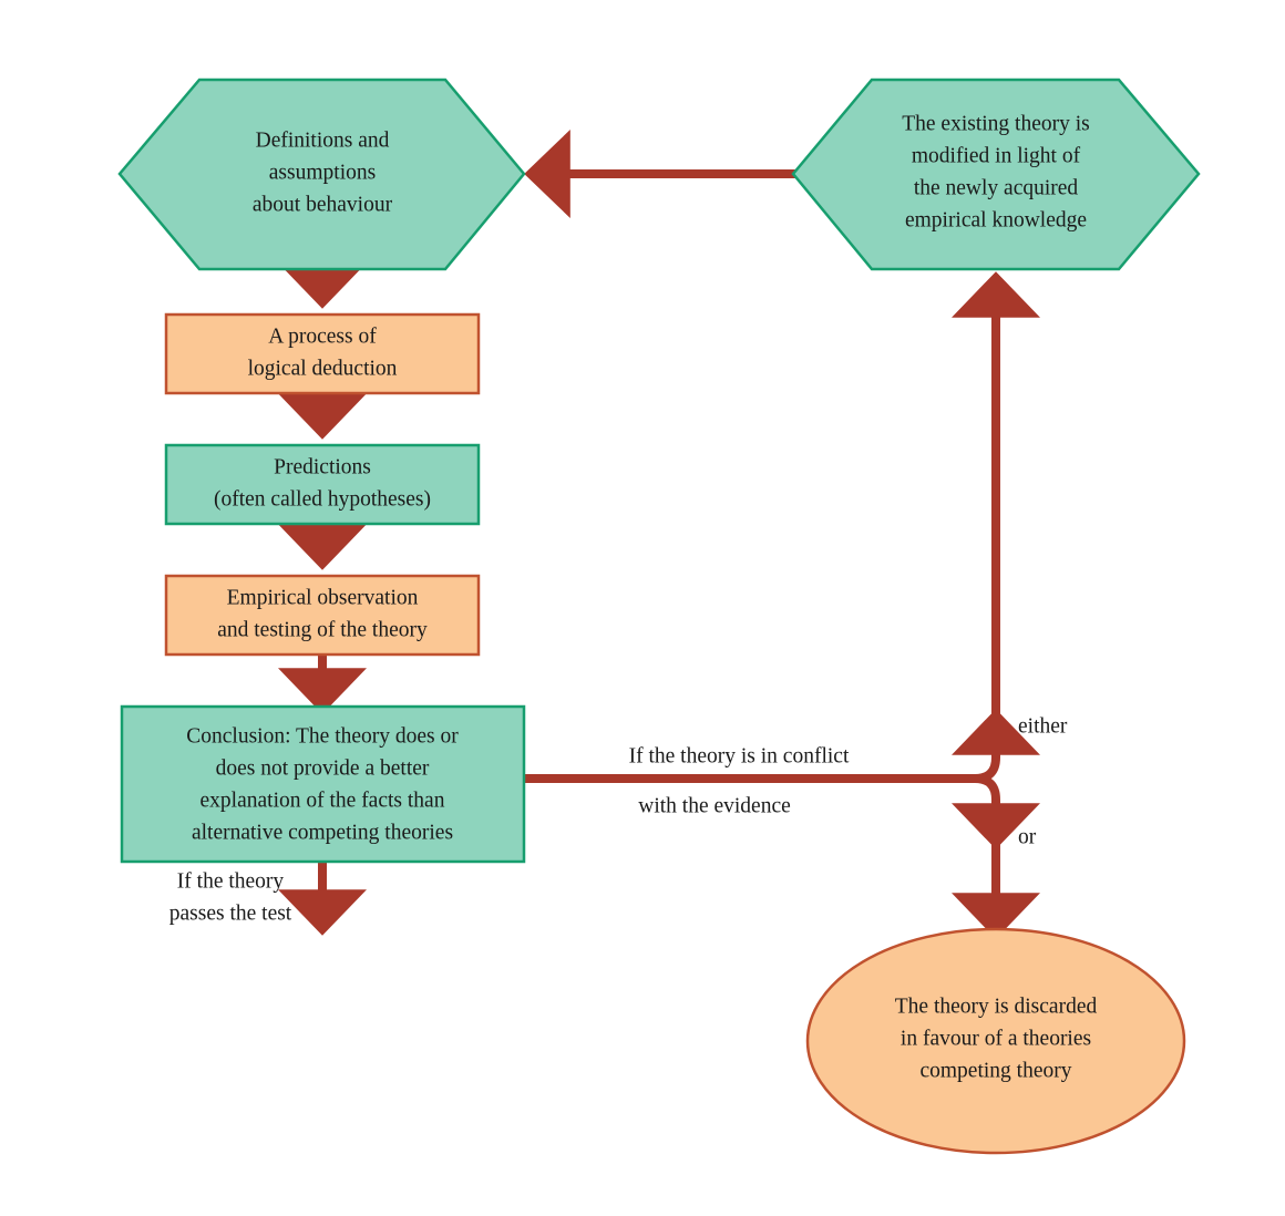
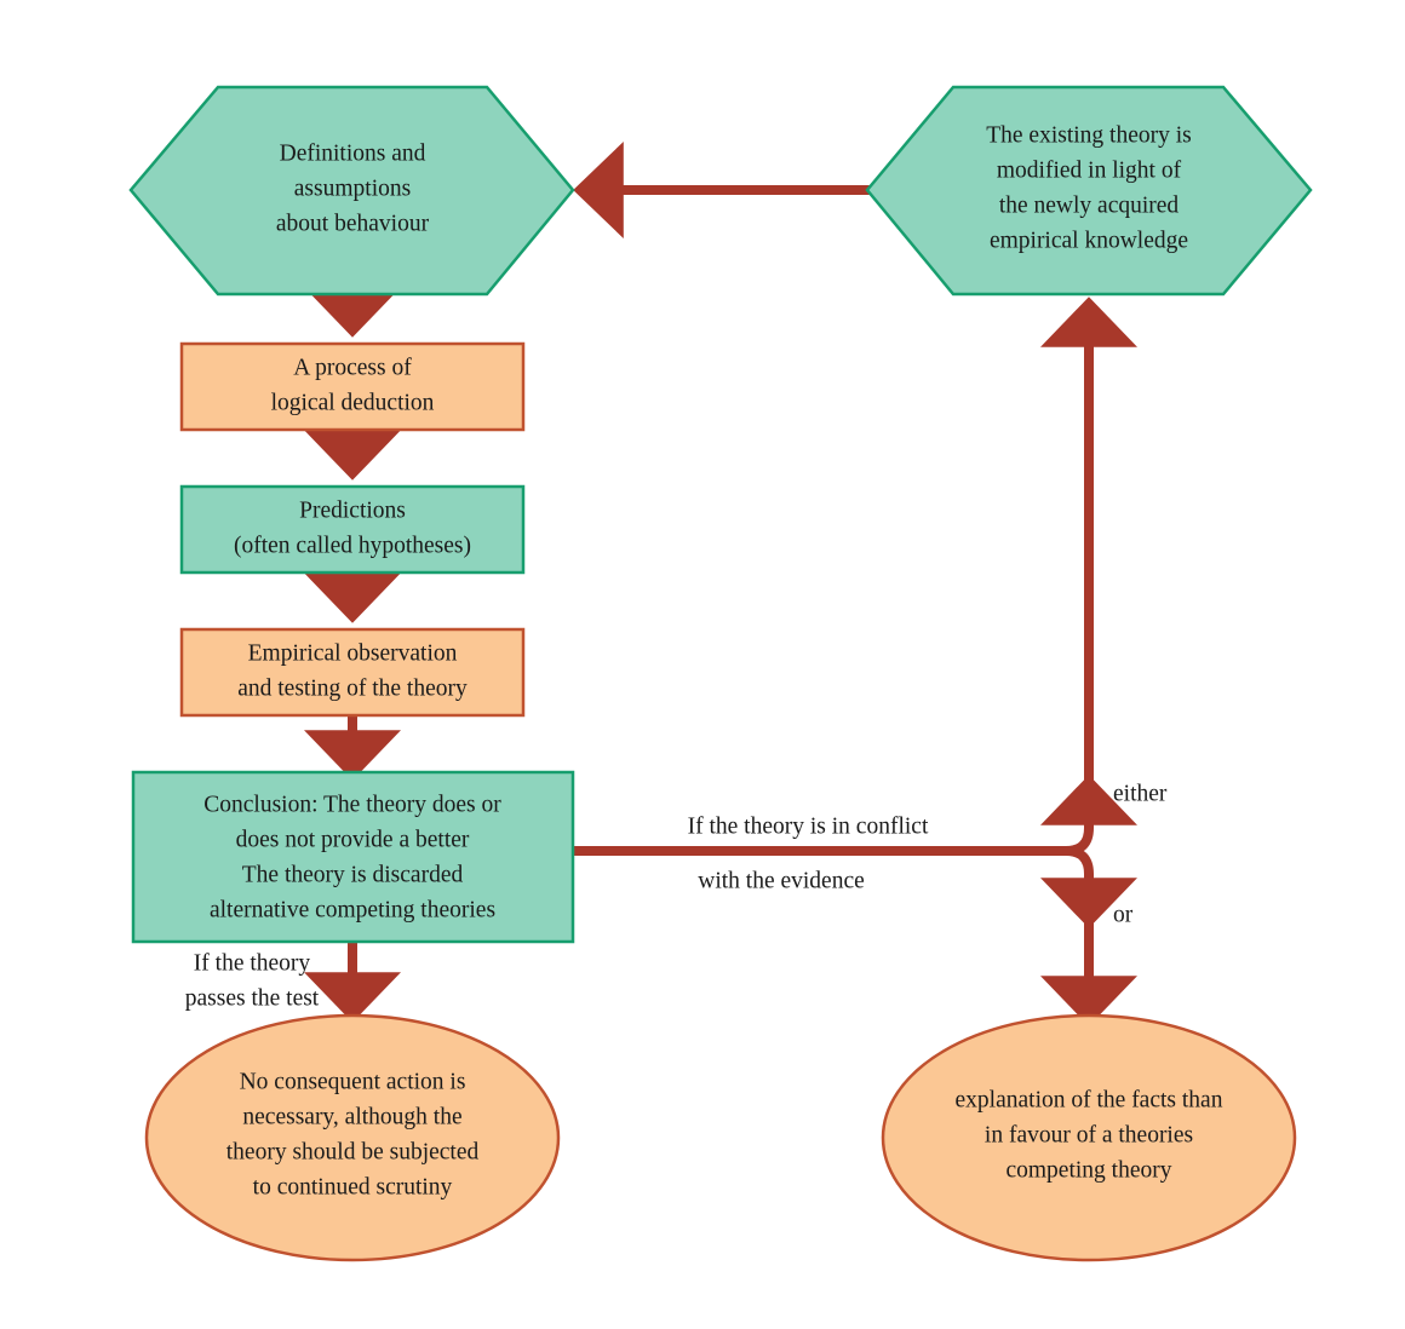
  Definitions and
  assumptions
  about behaviour
  The existing theory is
  modified in light of
  the newly acquired
  empirical knowledge
  A process of
  logical deduction
  Predictions
  (often called hypotheses)
  Empirical observation
  and testing of the theory
  Conclusion: The theory does or
  does not provide a better
- explanation of the facts than
+ The theory is discarded
  alternative competing theories
+ No consequent action is
+ necessary, although the
+ theory should be subjected
+ to continued scrutiny
- The theory is discarded
+ explanation of the facts than
  in favour of a theories
  competing theory
  If the theory is in conflict
  with the evidence
  either
  or
  If the theory
  passes the test
